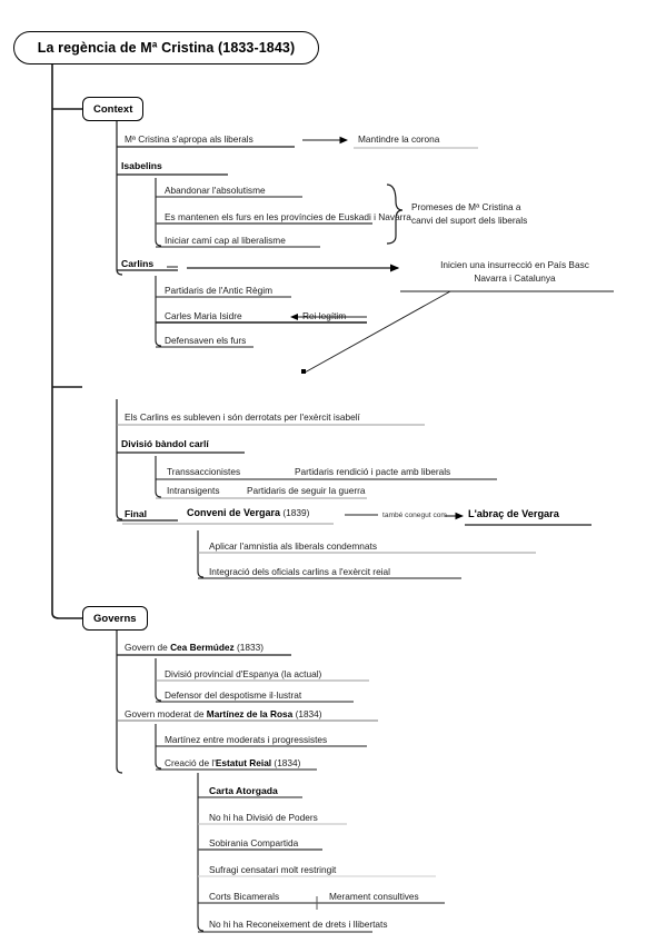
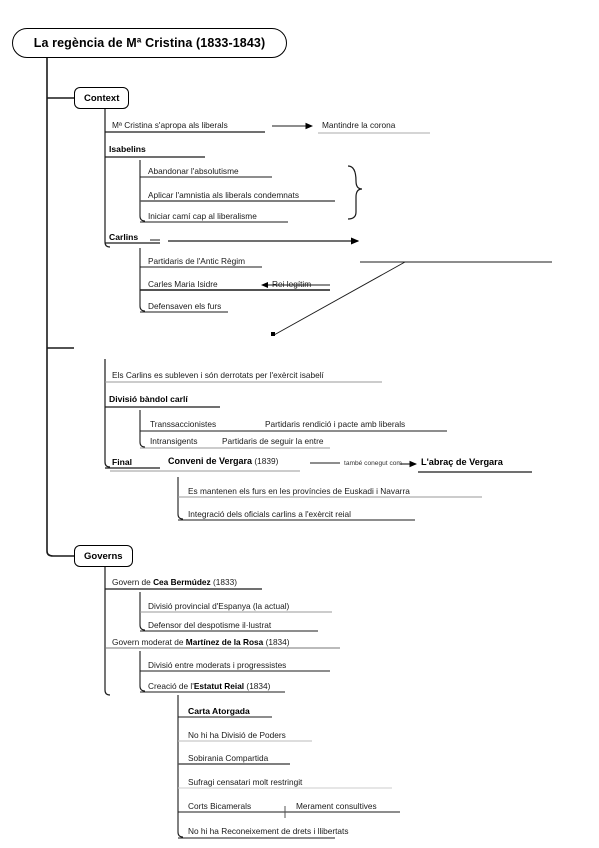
  La regència de Mª Cristina (1833-1843)
  Context
  Governs
  Mª Cristina s'apropa als liberals
  Mantindre la corona
  Isabelins
  Abandonar l'absolutisme
- Es mantenen els furs en les províncies de Euskadi i Navarra
+ Aplicar l'amnistia als liberals condemnats
  Iniciar camí cap al liberalisme
- Promeses de Mª Cristina a
- canvi del suport dels liberals
  Carlins
- Inicien una insurrecció en País Basc
- Navarra i Catalunya
  Partidaris de l'Antic Règim
  Carles Maria Isidre
  Rei legítim
  Defensaven els furs
  Els Carlins es subleven i són derrotats per l'exèrcit isabelí
  Divisió bàndol carlí
  Transsaccionistes
  Partidaris rendició i pacte amb liberals
  Intransigents
- Partidaris de seguir la guerra
+ Partidaris de seguir la entre
  Final
  Conveni de Vergara (1839)
  L'abraç de Vergara
- Aplicar l'amnistia als liberals condemnats
+ Es mantenen els furs en les províncies de Euskadi i Navarra
  Integració dels oficials carlins a l'exèrcit reial
  Govern de Cea Bermúdez (1833)
  Divisió provincial d'Espanya (la actual)
  Defensor del despotisme il·lustrat
  Govern moderat de Martínez de la Rosa (1834)
- Martínez entre moderats i progressistes
+ Divisió entre moderats i progressistes
  Creació de l'Estatut Reial (1834)
  Carta Atorgada
  No hi ha Divisió de Poders
  Sobirania Compartida
  Sufragi censatari molt restringit
  Corts Bicamerals
  Merament consultives
  No hi ha Reconeixement de drets i llibertats
